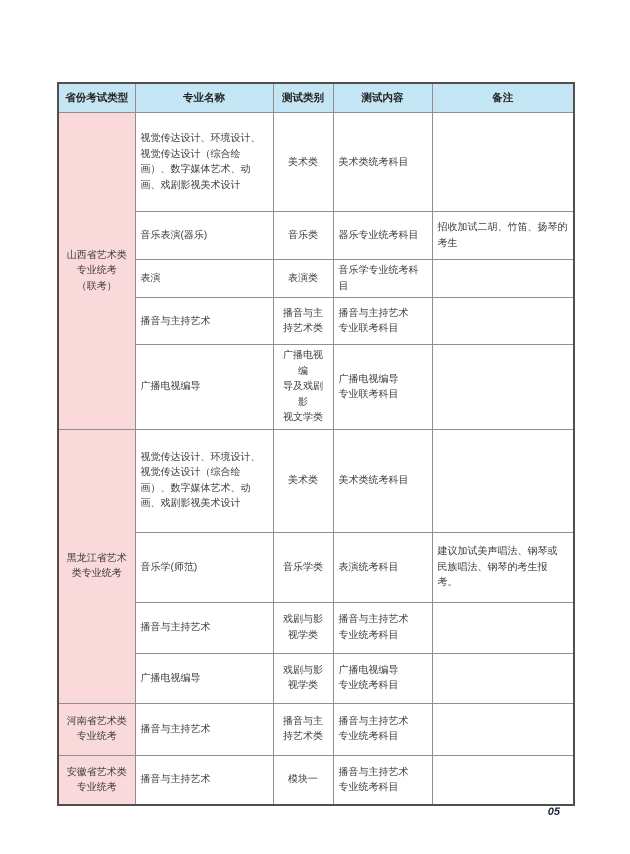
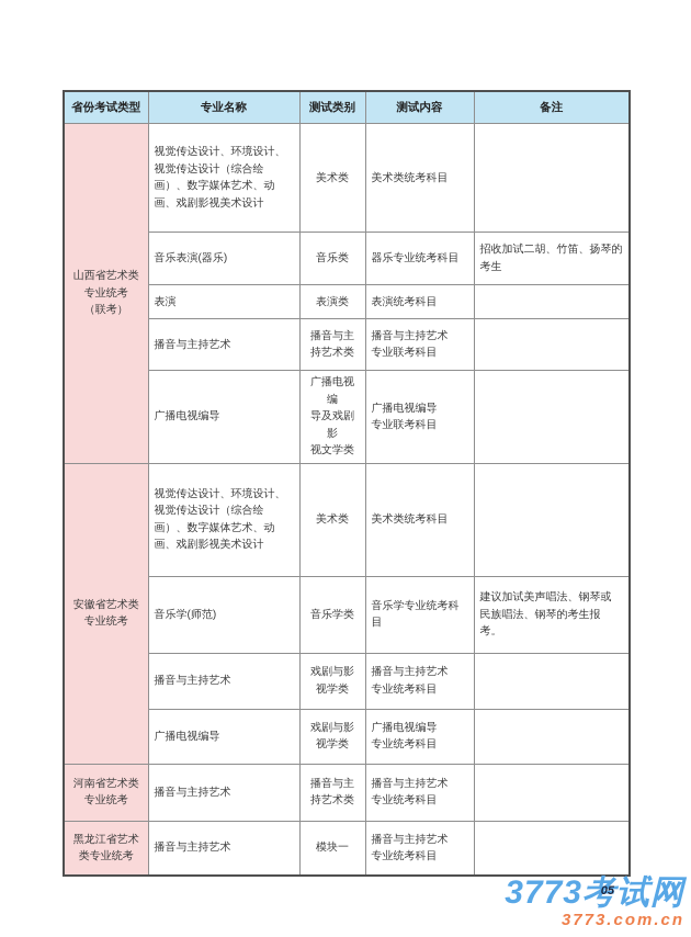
  省份考试类型	专业名称	测试类别	测试内容	备注
  山西省艺术类 专业统考 （联考）	视觉传达设计、环境设计、 视觉传达设计（综合绘 画）、数字媒体艺术、动 画、戏剧影视美术设计	美术类	美术类统考科目
  音乐表演(器乐)	音乐类	器乐专业统考科目	招收加试二胡、竹笛、扬琴的 考生
- 表演	表演类	音乐学专业统考科目
+ 表演	表演类	表演统考科目
  播音与主持艺术	播音与主 持艺术类	播音与主持艺术 专业联考科目
  广播电视编导	广播电视编 导及戏剧影 视文学类	广播电视编导 专业联考科目
- 黑龙江省艺术 类专业统考	视觉传达设计、环境设计、 视觉传达设计（综合绘 画）、数字媒体艺术、动 画、戏剧影视美术设计	美术类	美术类统考科目
+ 安徽省艺术类 专业统考	视觉传达设计、环境设计、 视觉传达设计（综合绘 画）、数字媒体艺术、动 画、戏剧影视美术设计	美术类	美术类统考科目
- 音乐学(师范)	音乐学类	表演统考科目	建议加试美声唱法、钢琴或 民族唱法、钢琴的考生报 考。
+ 音乐学(师范)	音乐学类	音乐学专业统考科目	建议加试美声唱法、钢琴或 民族唱法、钢琴的考生报 考。
  播音与主持艺术	戏剧与影 视学类	播音与主持艺术 专业统考科目
  广播电视编导	戏剧与影 视学类	广播电视编导 专业统考科目
  河南省艺术类 专业统考	播音与主持艺术	播音与主 持艺术类	播音与主持艺术 专业统考科目
- 安徽省艺术类 专业统考	播音与主持艺术	模块一	播音与主持艺术 专业统考科目
+ 黑龙江省艺术 类专业统考	播音与主持艺术	模块一	播音与主持艺术 专业统考科目
+ 3773考试网
+ 3773.com.cn
  05
